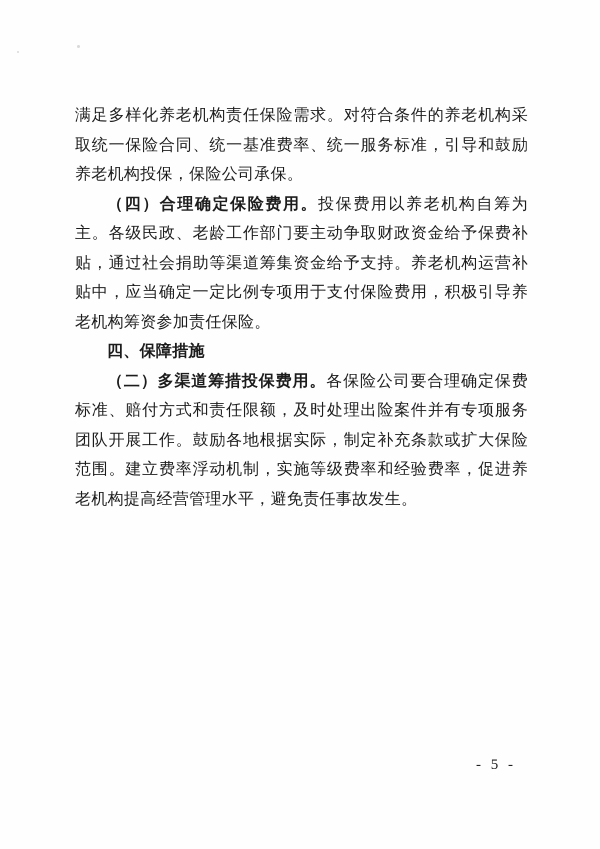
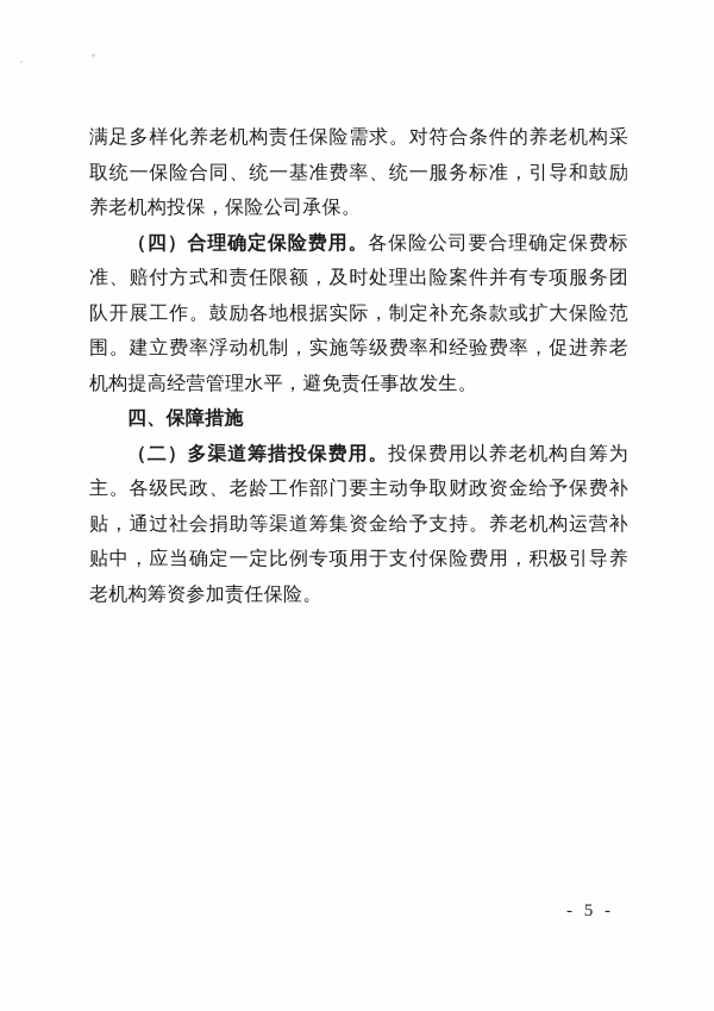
  满足多样化养老机构责任保险需求。对符合条件的养老机构采取统一保险合同、统一基准费率、统一服务标准，引导和鼓励养老机构投保，保险公司承保。
- （四）合理确定保险费用。投保费用以养老机构自筹为主。各级民政、老龄工作部门要主动争取财政资金给予保费补贴，通过社会捐助等渠道筹集资金给予支持。养老机构运营补贴中，应当确定一定比例专项用于支付保险费用，积极引导养老机构筹资参加责任保险。
+ （四）合理确定保险费用。各保险公司要合理确定保费标准、赔付方式和责任限额，及时处理出险案件并有专项服务团队开展工作。鼓励各地根据实际，制定补充条款或扩大保险范围。建立费率浮动机制，实施等级费率和经验费率，促进养老机构提高经营管理水平，避免责任事故发生。
  四、保障措施
- （二）多渠道筹措投保费用。各保险公司要合理确定保费标准、赔付方式和责任限额，及时处理出险案件并有专项服务团队开展工作。鼓励各地根据实际，制定补充条款或扩大保险范围。建立费率浮动机制，实施等级费率和经验费率，促进养老机构提高经营管理水平，避免责任事故发生。
+ （二）多渠道筹措投保费用。投保费用以养老机构自筹为主。各级民政、老龄工作部门要主动争取财政资金给予保费补贴，通过社会捐助等渠道筹集资金给予支持。养老机构运营补贴中，应当确定一定比例专项用于支付保险费用，积极引导养老机构筹资参加责任保险。
  - 5 -
